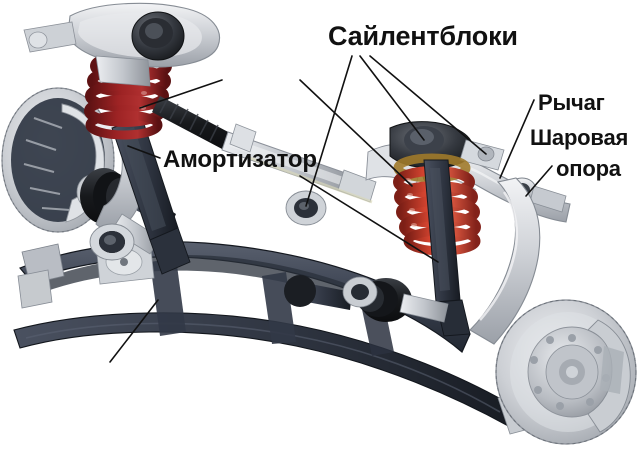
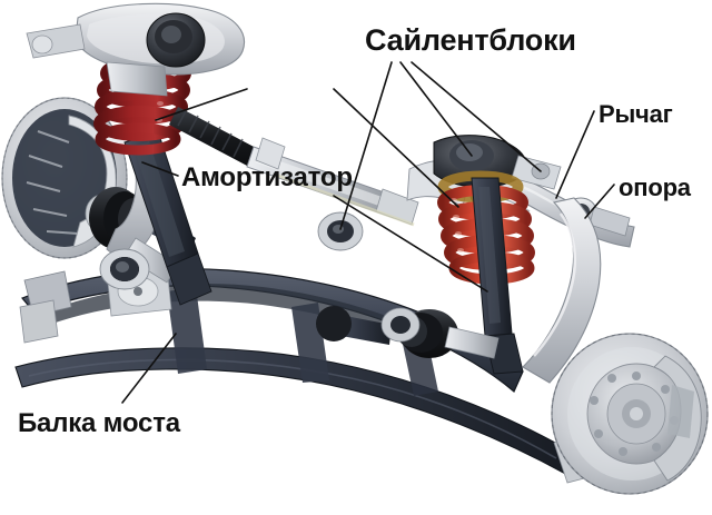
  Сайлентблоки
  Рычаг
- Шаровая
  опора
  Амортизатор
+ Балка моста
